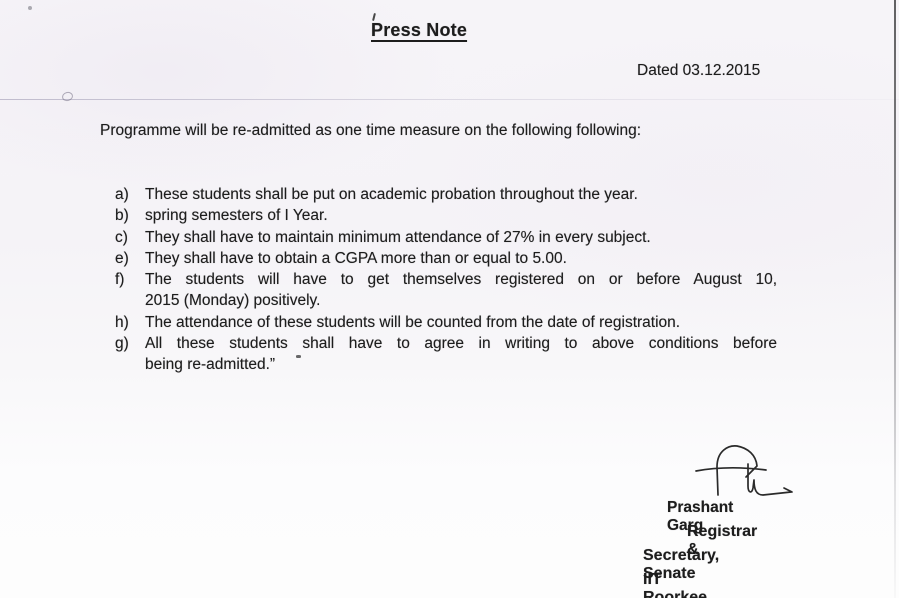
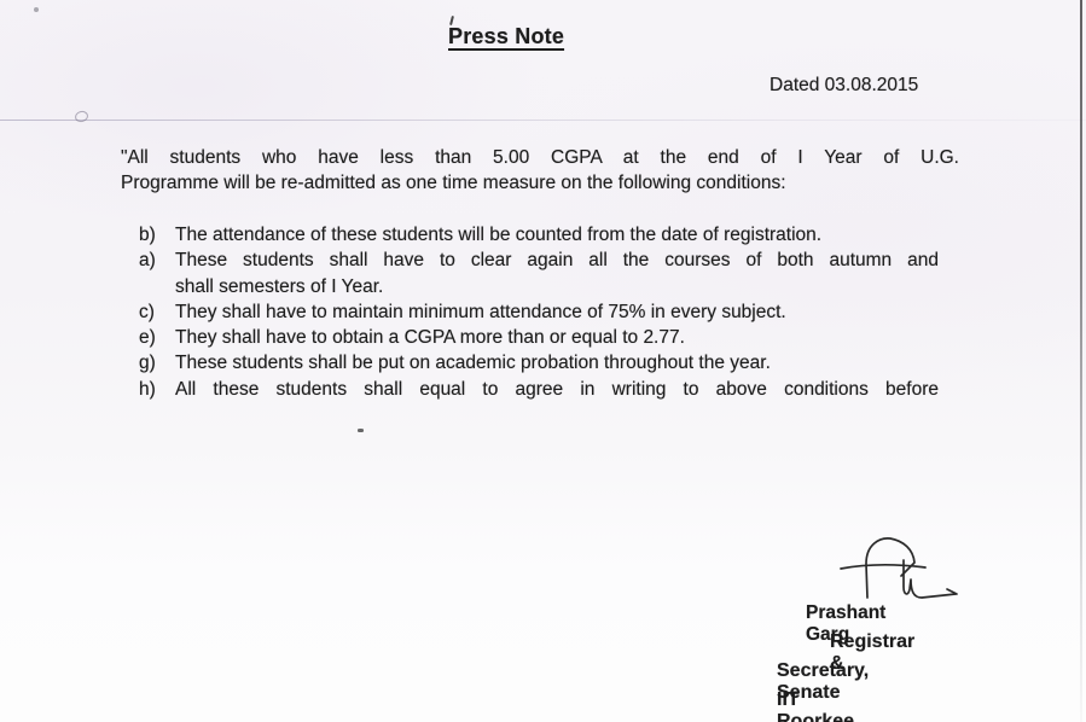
  Press Note
- Dated 03.12.2015
+ Dated 03.08.2015
+ "All students who have less than 5.00 CGPA at the end of I Year of U.G.
- Programme will be re-admitted as one time measure on the following following:
+ Programme will be re-admitted as one time measure on the following conditions:
- a)
+ b)
- These students shall be put on academic probation throughout the year.
+ The attendance of these students will be counted from the date of registration.
- b)
+ a)
+ These students shall have to clear again all the courses of both autumn and
- spring semesters of I Year.
+ shall semesters of I Year.
  c)
- They shall have to maintain minimum attendance of 27% in every subject.
+ They shall have to maintain minimum attendance of 75% in every subject.
  e)
- They shall have to obtain a CGPA more than or equal to 5.00.
+ They shall have to obtain a CGPA more than or equal to 2.77.
- f)
- The students will have to get themselves registered on or before August 10,
- 2015 (Monday) positively.
- h)
+ g)
- The attendance of these students will be counted from the date of registration.
+ These students shall be put on academic probation throughout the year.
- g)
+ h)
- All these students shall have to agree in writing to above conditions before
+ All these students shall equal to agree in writing to above conditions before
- being re-admitted.”
  Prashant Garg
  Registrar &
  Secretary, Senate
